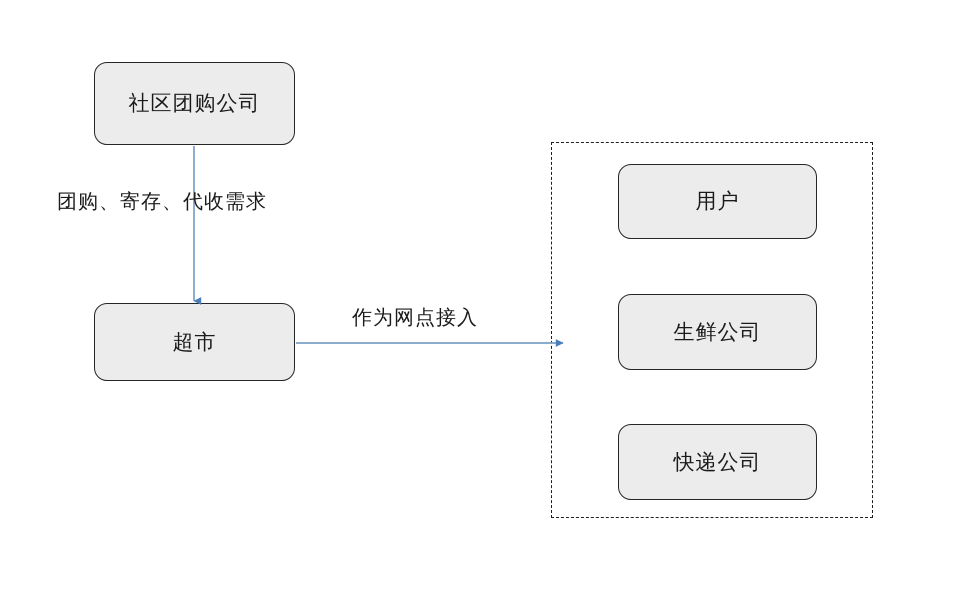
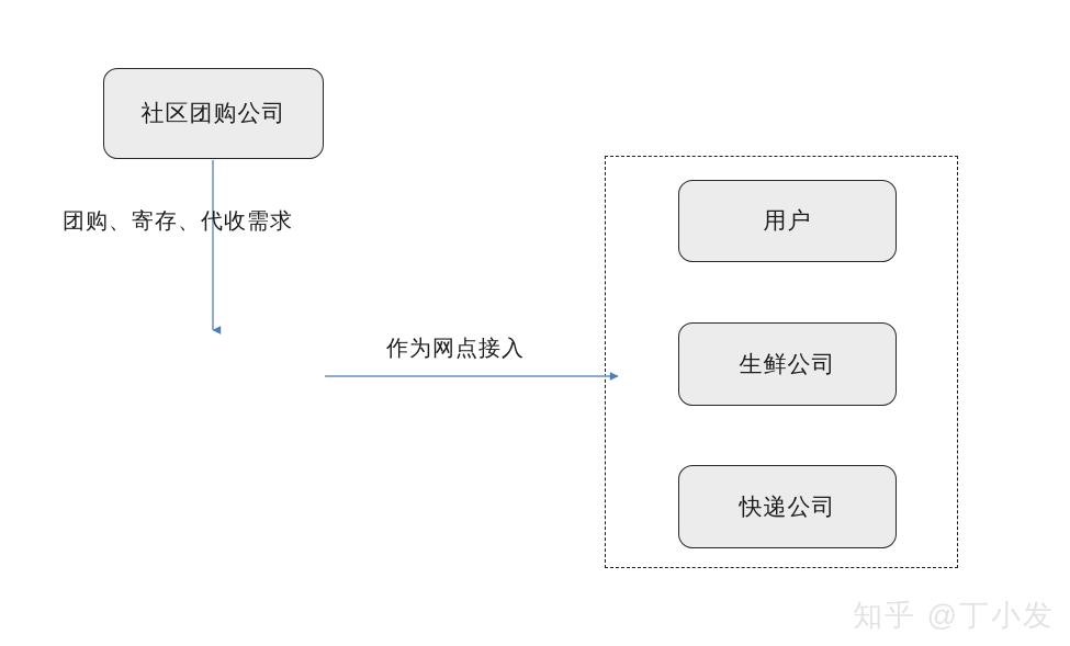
  社区团购公司
- 超市
  用户
  生鲜公司
  快递公司
  团购、寄存、代收需求
  作为网点接入
+ 知乎 @丁小发
